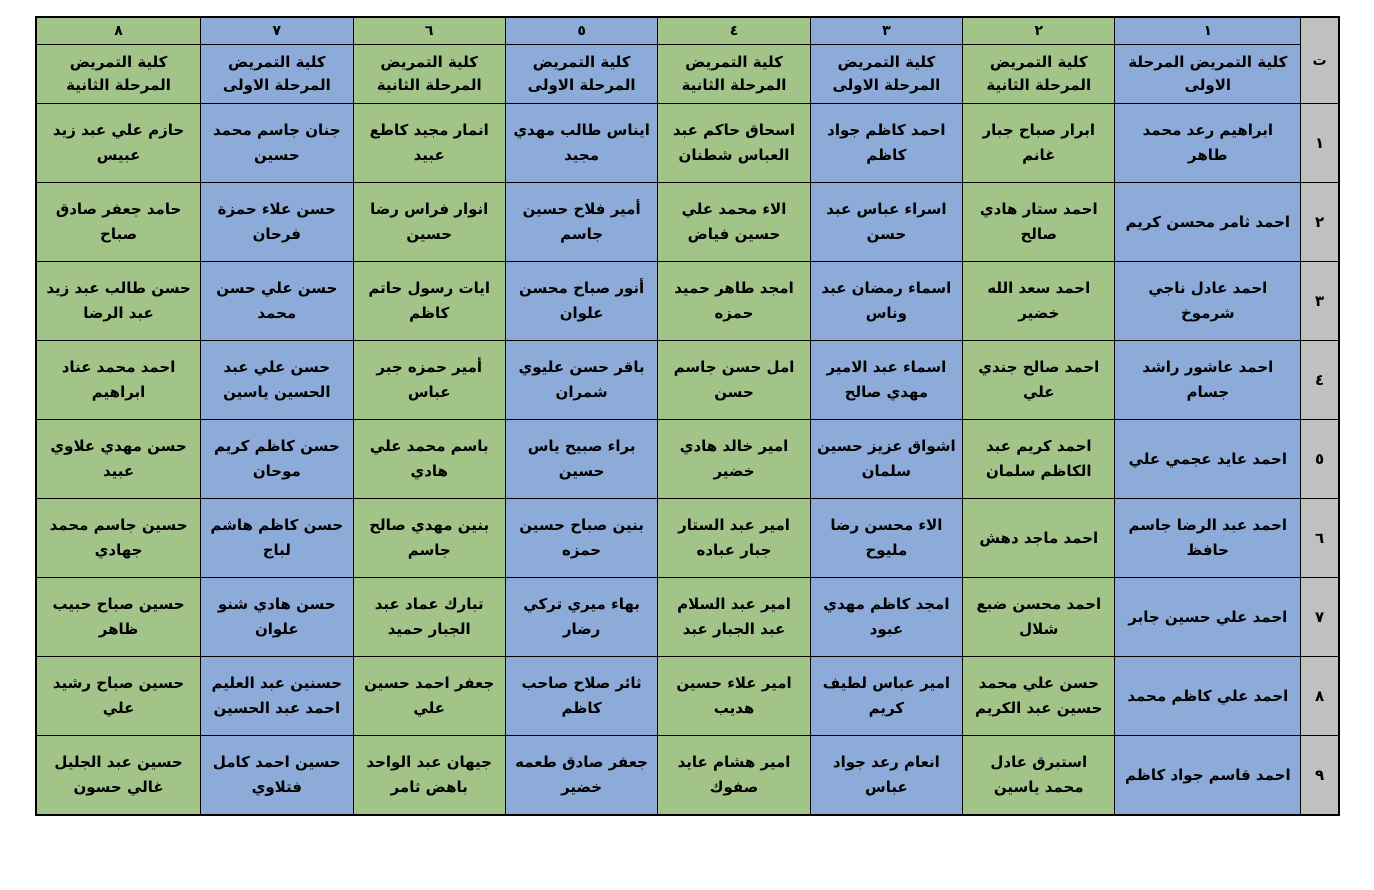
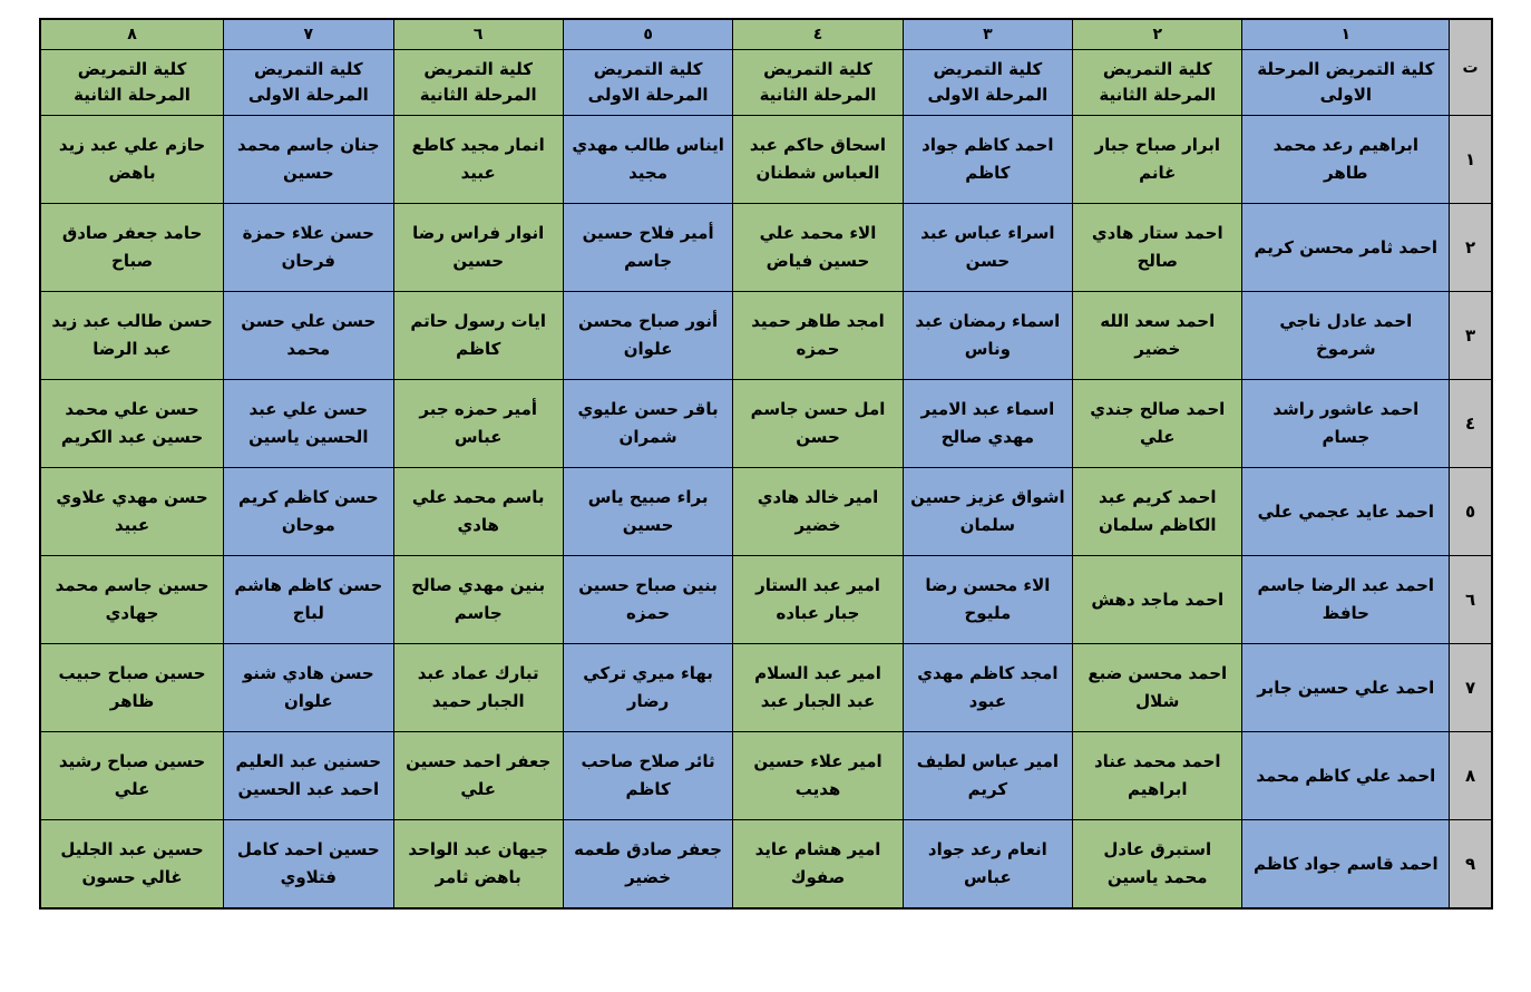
  ت	١	٢	٣	٤	٥	٦	٧	٨
  كلية التمريض المرحلة الاولى	كلية التمريض المرحلة الثانية	كلية التمريض المرحلة الاولى	كلية التمريض المرحلة الثانية	كلية التمريض المرحلة الاولى	كلية التمريض المرحلة الثانية	كلية التمريض المرحلة الاولى	كلية التمريض المرحلة الثانية
- ١	ابراهيم رعد محمد طاهر	ابرار صباح جبار غانم	احمد كاظم جواد كاظم	اسحاق حاكم عبد العباس شطنان	ايناس طالب مهدي مجيد	انمار مجيد كاطع عبيد	جنان جاسم محمد حسين	حازم علي عبد زيد عبيس
+ ١	ابراهيم رعد محمد طاهر	ابرار صباح جبار غانم	احمد كاظم جواد كاظم	اسحاق حاكم عبد العباس شطنان	ايناس طالب مهدي مجيد	انمار مجيد كاطع عبيد	جنان جاسم محمد حسين	حازم علي عبد زيد باهض
  ٢	احمد ثامر محسن كريم	احمد ستار هادي صالح	اسراء عباس عبد حسن	الاء محمد علي حسين فياض	أمير فلاح حسين جاسم	انوار فراس رضا حسين	حسن علاء حمزة فرحان	حامد جعفر صادق صباح
  ٣	احمد عادل ناجي شرموخ	احمد سعد الله خضير	اسماء رمضان عبد وناس	امجد طاهر حميد حمزه	أنور صباح محسن علوان	ايات رسول حاتم كاظم	حسن علي حسن محمد	حسن طالب عبد زيد عبد الرضا
- ٤	احمد عاشور راشد جسام	احمد صالح جندي علي	اسماء عبد الامير مهدي صالح	امل حسن جاسم حسن	باقر حسن عليوي شمران	أمير حمزه جبر عباس	حسن علي عبد الحسين ياسين	احمد محمد عناد ابراهيم
+ ٤	احمد عاشور راشد جسام	احمد صالح جندي علي	اسماء عبد الامير مهدي صالح	امل حسن جاسم حسن	باقر حسن عليوي شمران	أمير حمزه جبر عباس	حسن علي عبد الحسين ياسين	حسن علي محمد حسين عبد الكريم
  ٥	احمد عايد عجمي علي	احمد كريم عبد الكاظم سلمان	اشواق عزيز حسين سلمان	امير خالد هادي خضير	براء صبيح ياس حسين	باسم محمد علي هادي	حسن كاظم كريم موحان	حسن مهدي علاوي عبيد
  ٦	احمد عبد الرضا جاسم حافظ	احمد ماجد دهش	الاء محسن رضا مليوح	امير عبد الستار جبار عباده	بنين صباح حسين حمزه	بنين مهدي صالح جاسم	حسن كاظم هاشم لباج	حسين جاسم محمد جهادي
  ٧	احمد علي حسين جابر	احمد محسن ضبع شلال	امجد كاظم مهدي عبود	امير عبد السلام عبد الجبار عبد	بهاء ميري تركي رضار	تبارك عماد عبد الجبار حميد	حسن هادي شنو علوان	حسين صباح حبيب ظاهر
- ٨	احمد علي كاظم محمد	حسن علي محمد حسين عبد الكريم	امير عباس لطيف كريم	امير علاء حسين هديب	ثائر صلاح صاحب كاظم	جعفر احمد حسين علي	حسنين عبد العليم احمد عبد الحسين	حسين صباح رشيد علي
+ ٨	احمد علي كاظم محمد	احمد محمد عناد ابراهيم	امير عباس لطيف كريم	امير علاء حسين هديب	ثائر صلاح صاحب كاظم	جعفر احمد حسين علي	حسنين عبد العليم احمد عبد الحسين	حسين صباح رشيد علي
  ٩	احمد قاسم جواد كاظم	استبرق عادل محمد ياسين	انعام رعد جواد عباس	امير هشام عايد صفوك	جعفر صادق طعمه خضير	جيهان عبد الواحد باهض ثامر	حسين احمد كامل فتلاوي	حسين عبد الجليل غالي حسون
